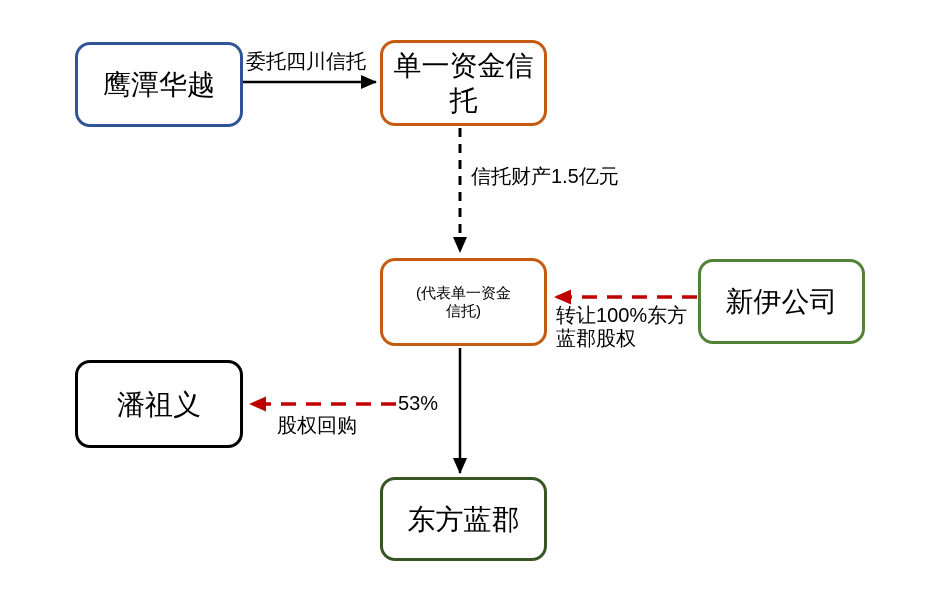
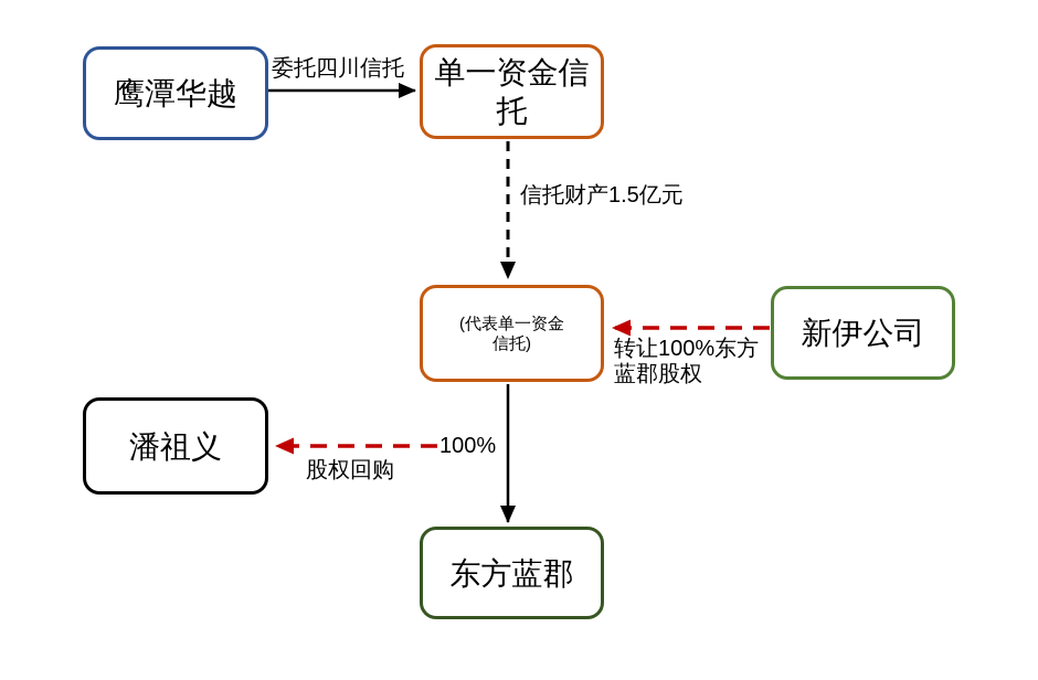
  鹰潭华越
  单一资金信托
  (代表单一资金信托)
  新伊公司
  潘祖义
  东方蓝郡
  委托四川信托
  信托财产1.5亿元
  转让100%东方蓝郡股权
- 53%
+ 100%
  股权回购
